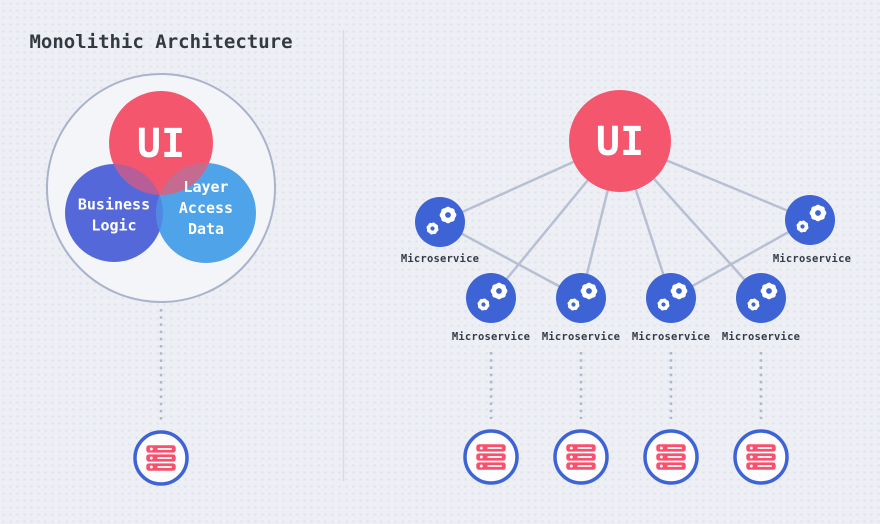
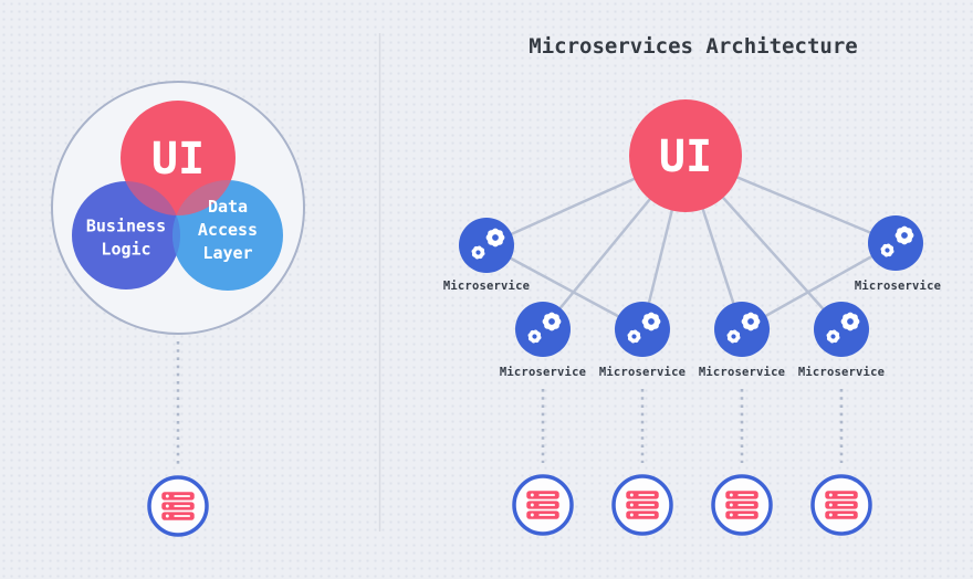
- Monolithic Architecture
  UI
  Business
  Logic
- Layer
+ Data
  Access
- Data
+ Layer
+ Microservices Architecture
  UI
  Microservice
  Microservice
  Microservice
  Microservice
  Microservice
  Microservice
